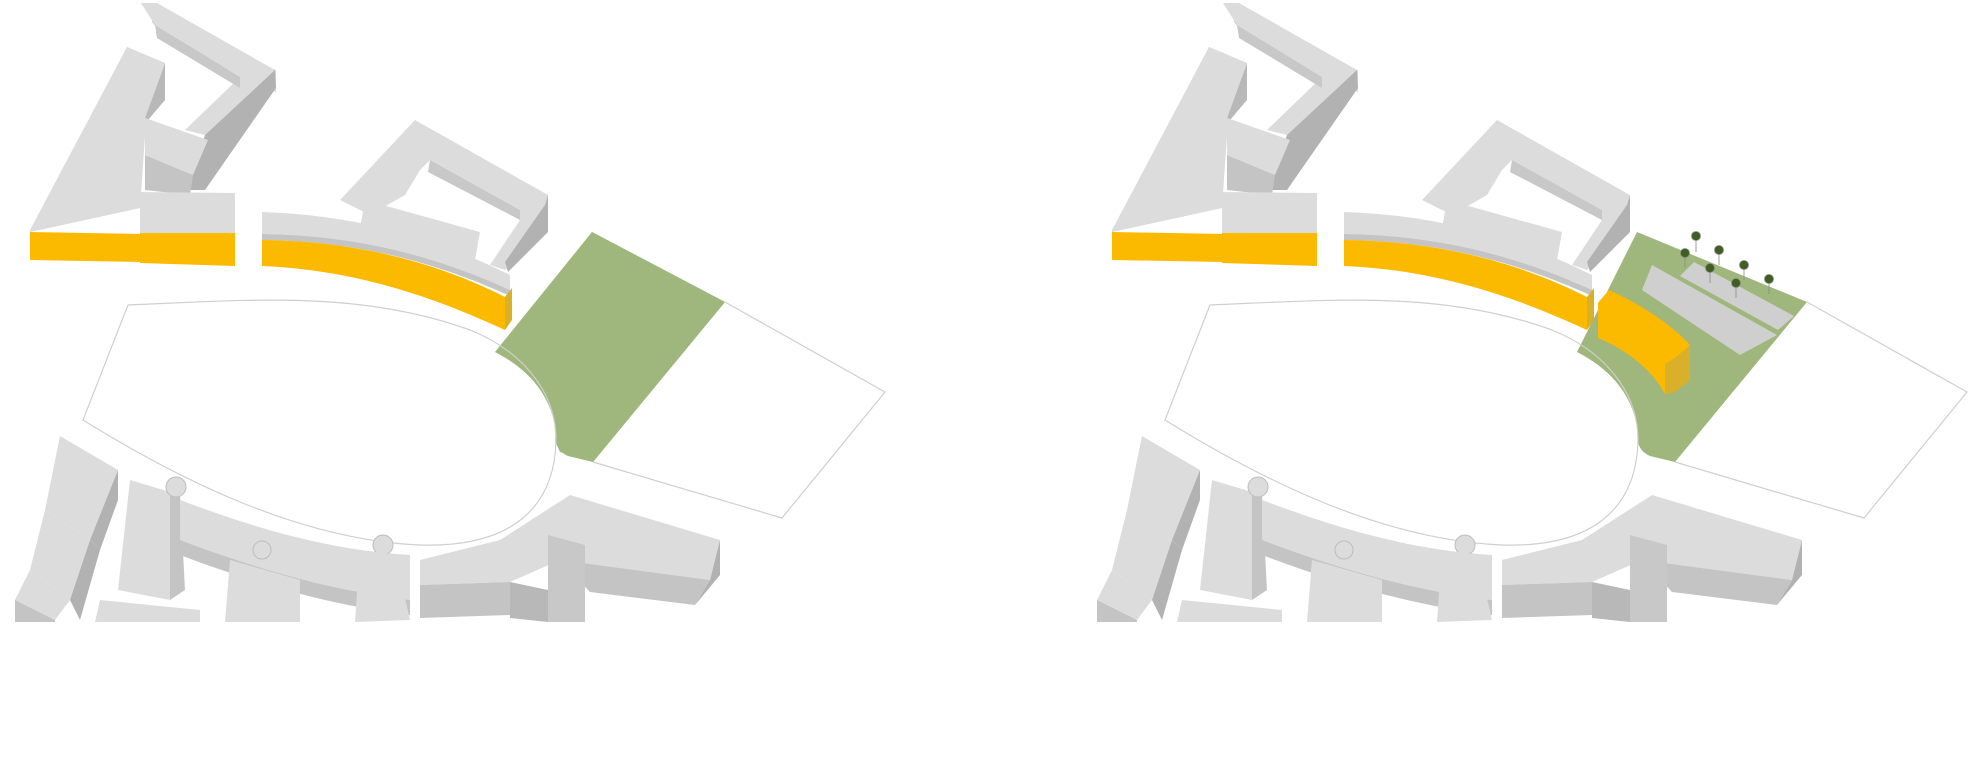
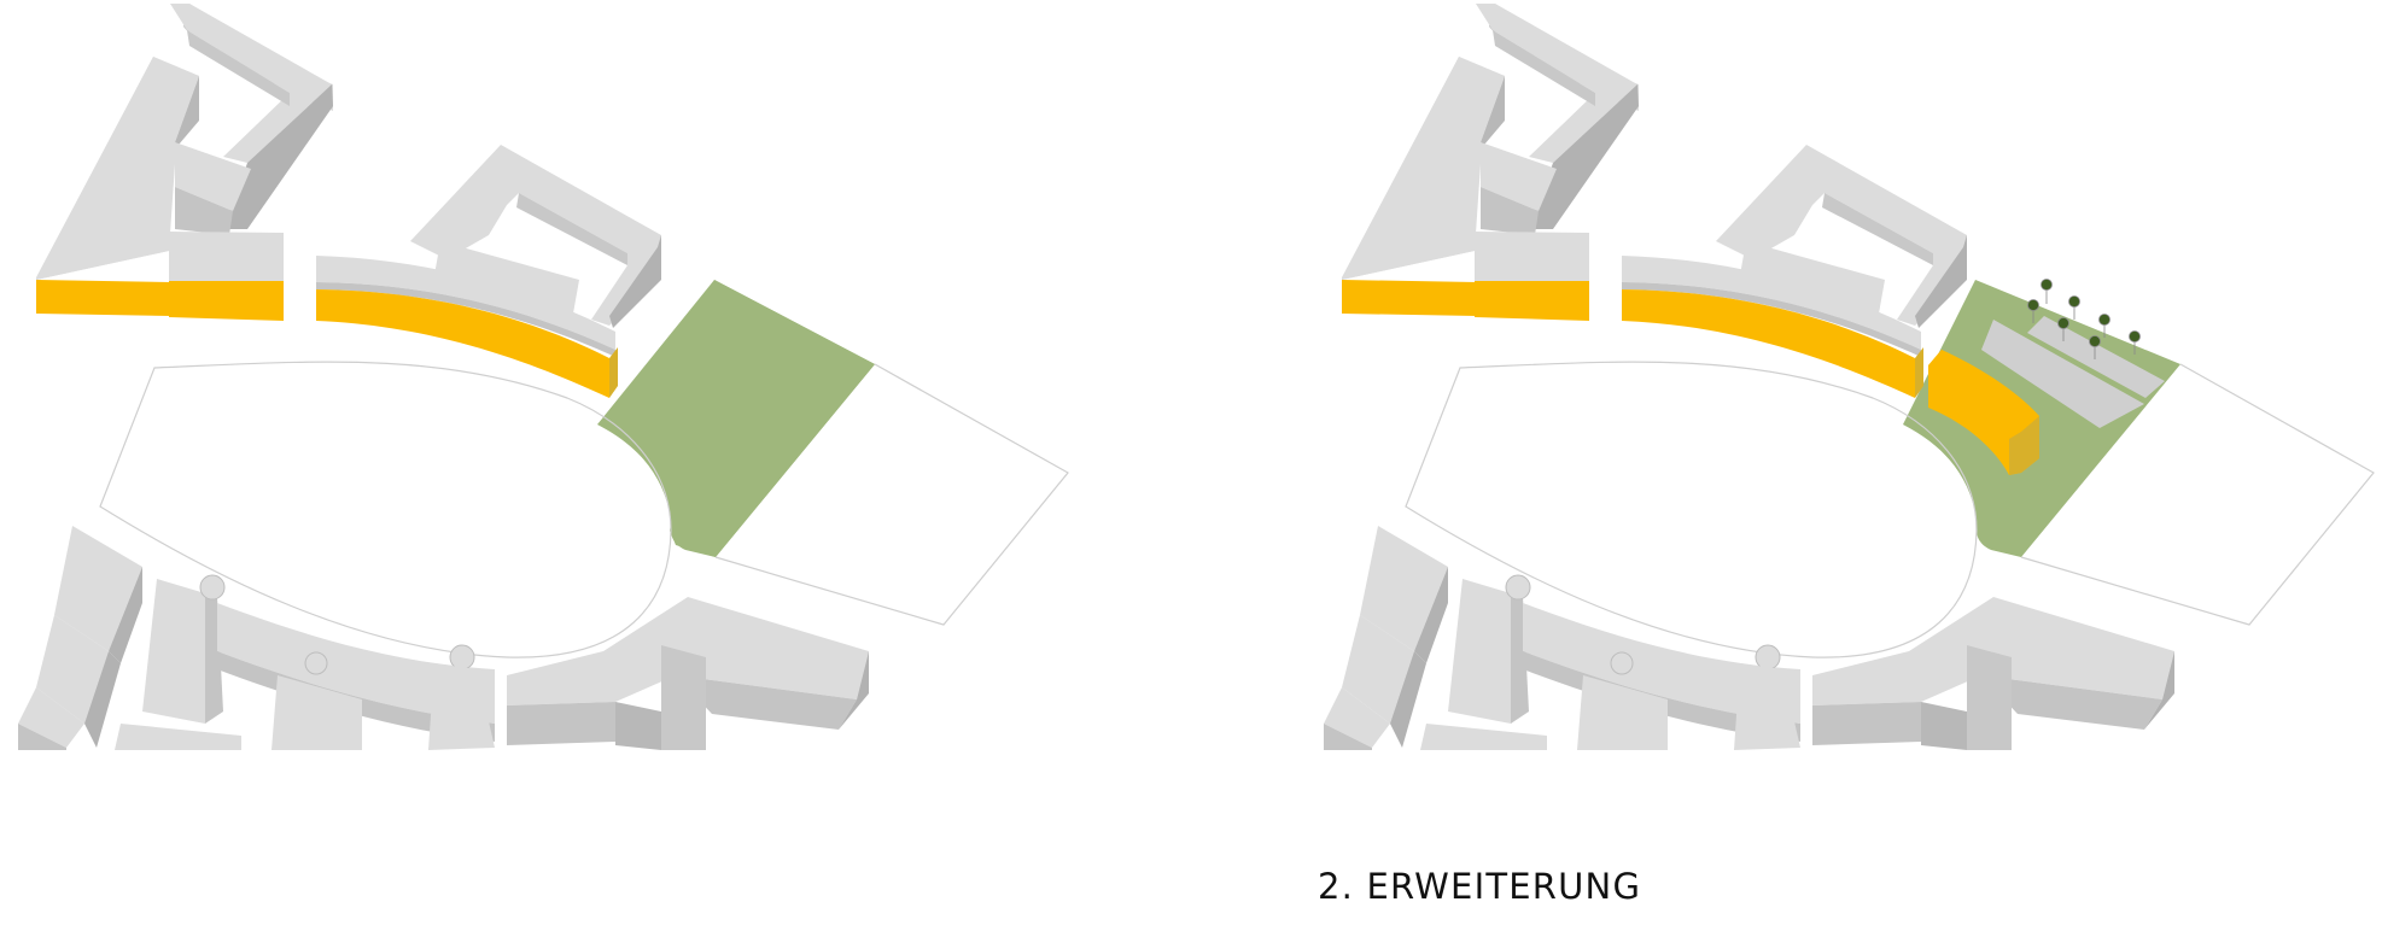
+ 2. ERWEITERUNG
